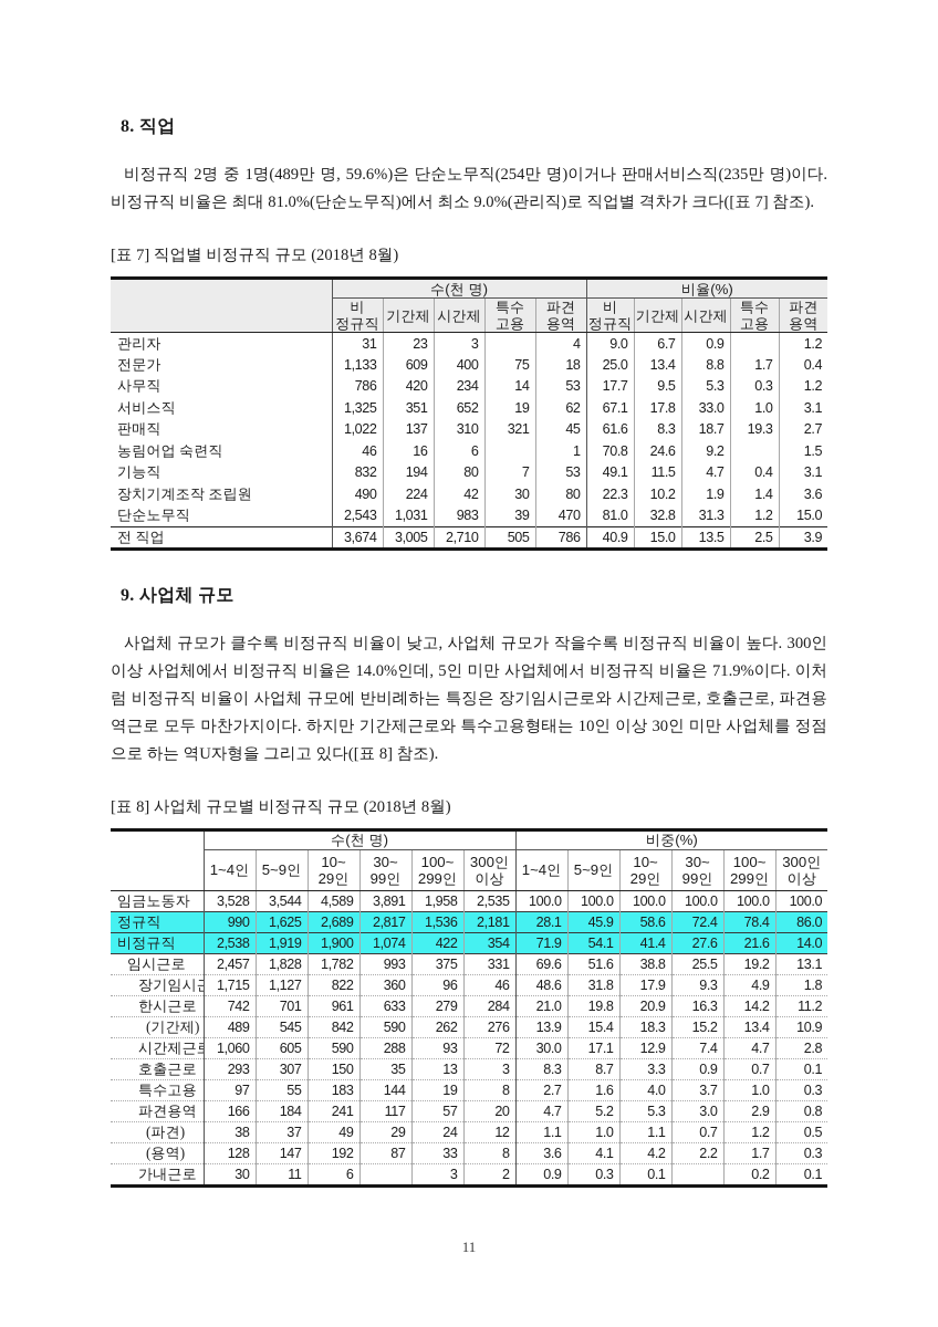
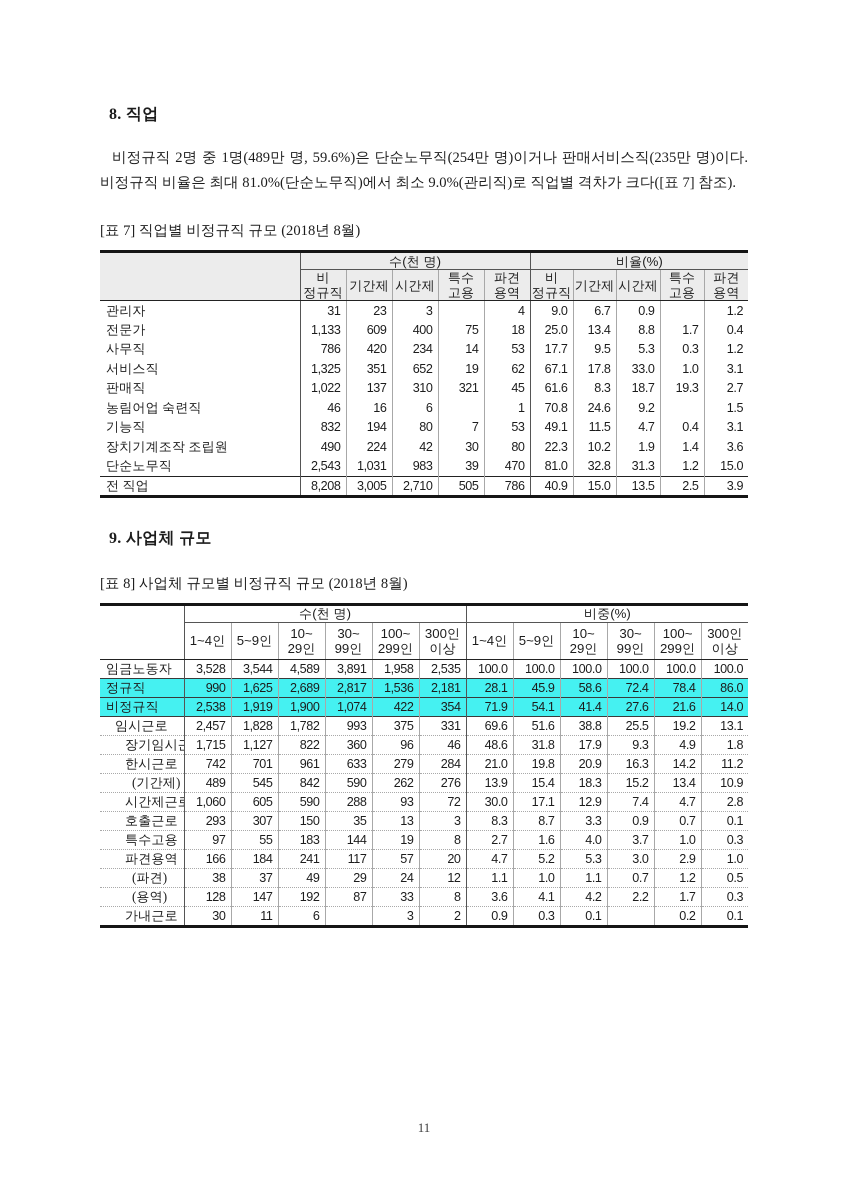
  8. 직업
  비정규직 2명 중 1명(489만 명, 59.6%)은 단순노무직(254만 명)이거나 판매서비스직(235만 명)이다. 비정규직 비율은 최대 81.0%(단순노무직)에서 최소 9.0%(관리직)로 직업별 격차가 크다([표 7] 참조).
  [표 7] 직업별 비정규직 규모 (2018년 8월)
  	수(천 명)	비율(%)
  비정규직	기간제	시간제	특수고용	파견용역	비정규직	기간제	시간제	특수고용	파견용역
  관리자	31	23	3		4	9.0	6.7	0.9		1.2
  전문가	1,133	609	400	75	18	25.0	13.4	8.8	1.7	0.4
  사무직	786	420	234	14	53	17.7	9.5	5.3	0.3	1.2
  서비스직	1,325	351	652	19	62	67.1	17.8	33.0	1.0	3.1
  판매직	1,022	137	310	321	45	61.6	8.3	18.7	19.3	2.7
  농림어업 숙련직	46	16	6		1	70.8	24.6	9.2		1.5
  기능직	832	194	80	7	53	49.1	11.5	4.7	0.4	3.1
  장치기계조작 조립원	490	224	42	30	80	22.3	10.2	1.9	1.4	3.6
  단순노무직	2,543	1,031	983	39	470	81.0	32.8	31.3	1.2	15.0
- 전 직업	3,674	3,005	2,710	505	786	40.9	15.0	13.5	2.5	3.9
+ 전 직업	8,208	3,005	2,710	505	786	40.9	15.0	13.5	2.5	3.9
  9. 사업체 규모
- 사업체 규모가 클수록 비정규직 비율이 낮고, 사업체 규모가 작을수록 비정규직 비율이 높다. 300인 이상 사업체에서 비정규직 비율은 14.0%인데, 5인 미만 사업체에서 비정규직 비율은 71.9%이다. 이처럼 비정규직 비율이 사업체 규모에 반비례하는 특징은 장기임시근로와 시간제근로, 호출근로, 파견용역근로 모두 마찬가지이다. 하지만 기간제근로와 특수고용형태는 10인 이상 30인 미만 사업체를 정점으로 하는 역U자형을 그리고 있다([표 8] 참조).
  [표 8] 사업체 규모별 비정규직 규모 (2018년 8월)
  	수(천 명)	비중(%)
  1~4인	5~9인	10~29인	30~99인	100~299인	300인이상	1~4인	5~9인	10~29인	30~99인	100~299인	300인이상
  임금노동자	3,528	3,544	4,589	3,891	1,958	2,535	100.0	100.0	100.0	100.0	100.0	100.0
  정규직	990	1,625	2,689	2,817	1,536	2,181	28.1	45.9	58.6	72.4	78.4	86.0
  비정규직	2,538	1,919	1,900	1,074	422	354	71.9	54.1	41.4	27.6	21.6	14.0
  임시근로	2,457	1,828	1,782	993	375	331	69.6	51.6	38.8	25.5	19.2	13.1
  장기임시	1,715	1,127	822	360	96	46	48.6	31.8	17.9	9.3	4.9	1.8
  한시근로	742	701	961	633	279	284	21.0	19.8	20.9	16.3	14.2	11.2
  (기간제)	489	545	842	590	262	276	13.9	15.4	18.3	15.2	13.4	10.9
  시간제근	1,060	605	590	288	93	72	30.0	17.1	12.9	7.4	4.7	2.8
  호출근로	293	307	150	35	13	3	8.3	8.7	3.3	0.9	0.7	0.1
  특수고용	97	55	183	144	19	8	2.7	1.6	4.0	3.7	1.0	0.3
- 파견용역	166	184	241	117	57	20	4.7	5.2	5.3	3.0	2.9	0.8
+ 파견용역	166	184	241	117	57	20	4.7	5.2	5.3	3.0	2.9	1.0
  (파견)	38	37	49	29	24	12	1.1	1.0	1.1	0.7	1.2	0.5
  (용역)	128	147	192	87	33	8	3.6	4.1	4.2	2.2	1.7	0.3
  가내근로	30	11	6		3	2	0.9	0.3	0.1		0.2	0.1
  11
